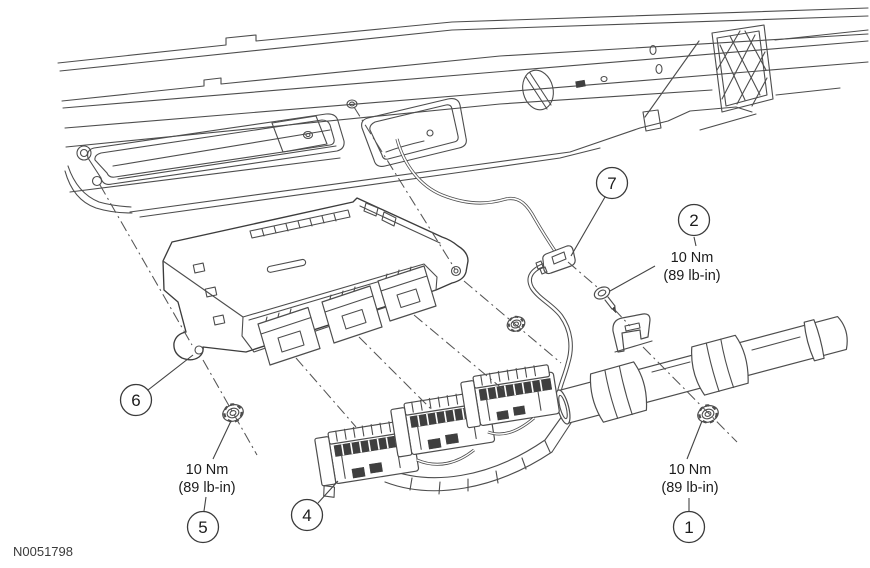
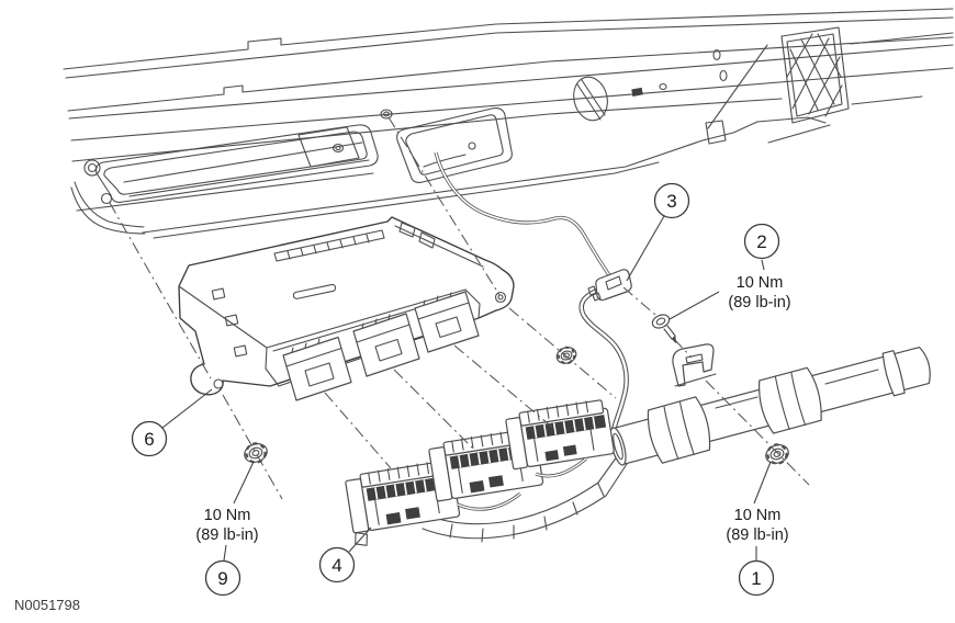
- 7
+ 3
  2
  10 Nm
  (89 lb-in)
  6
- 5
+ 9
  10 Nm
  (89 lb-in)
  4
  1
  10 Nm
  (89 lb-in)
  N0051798
